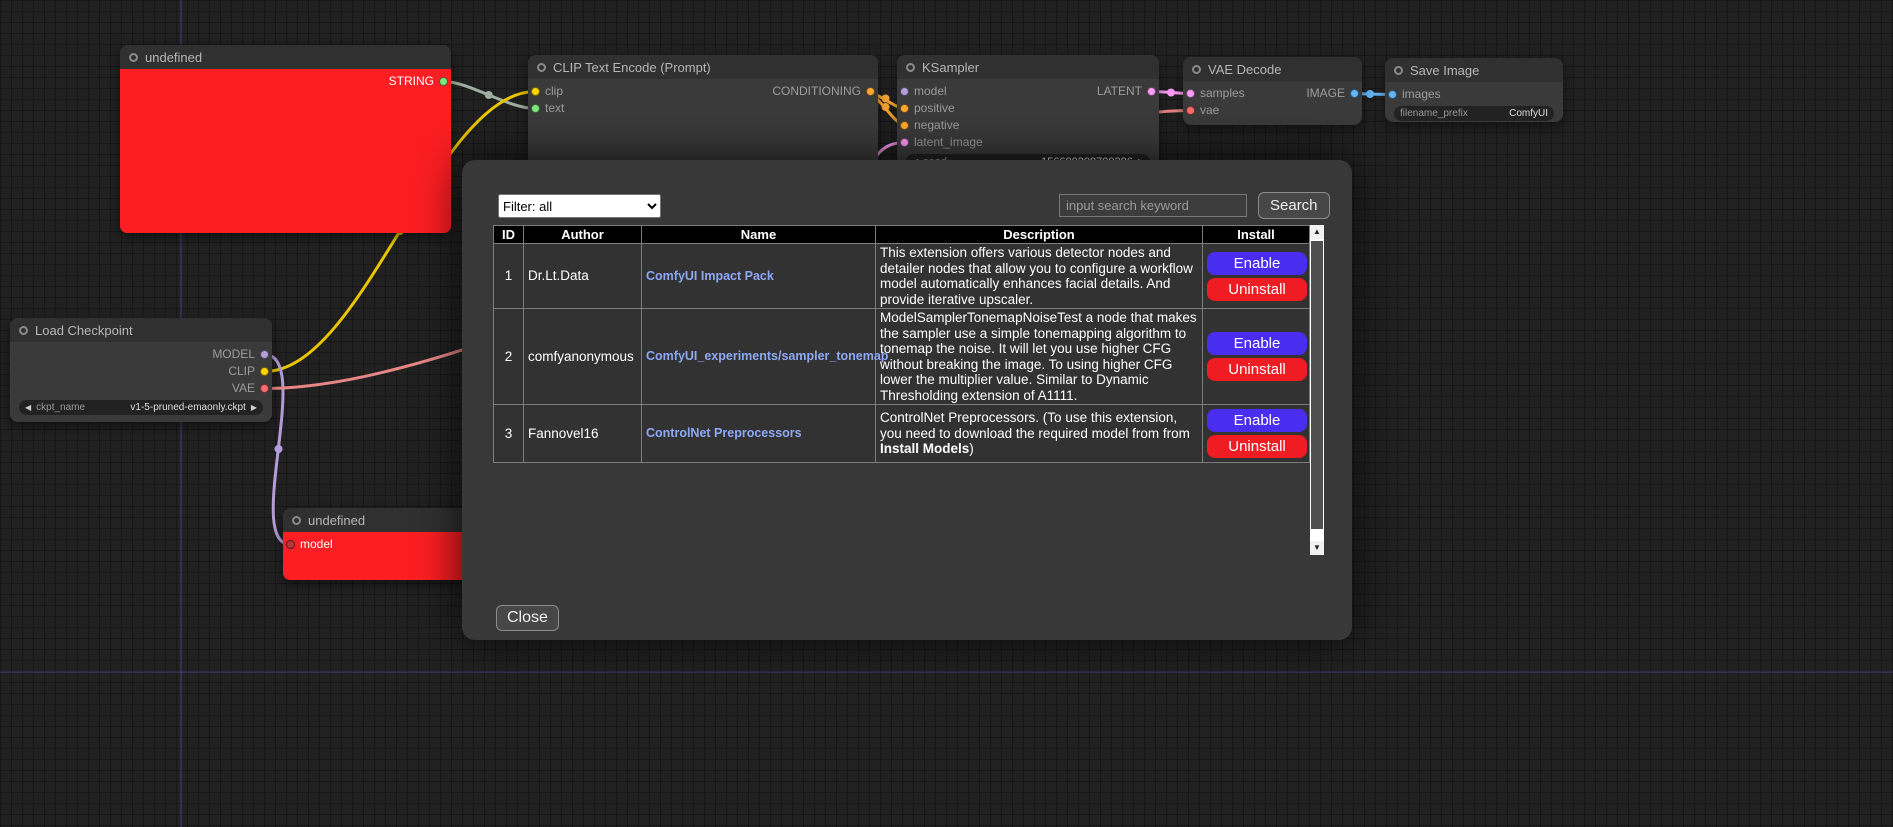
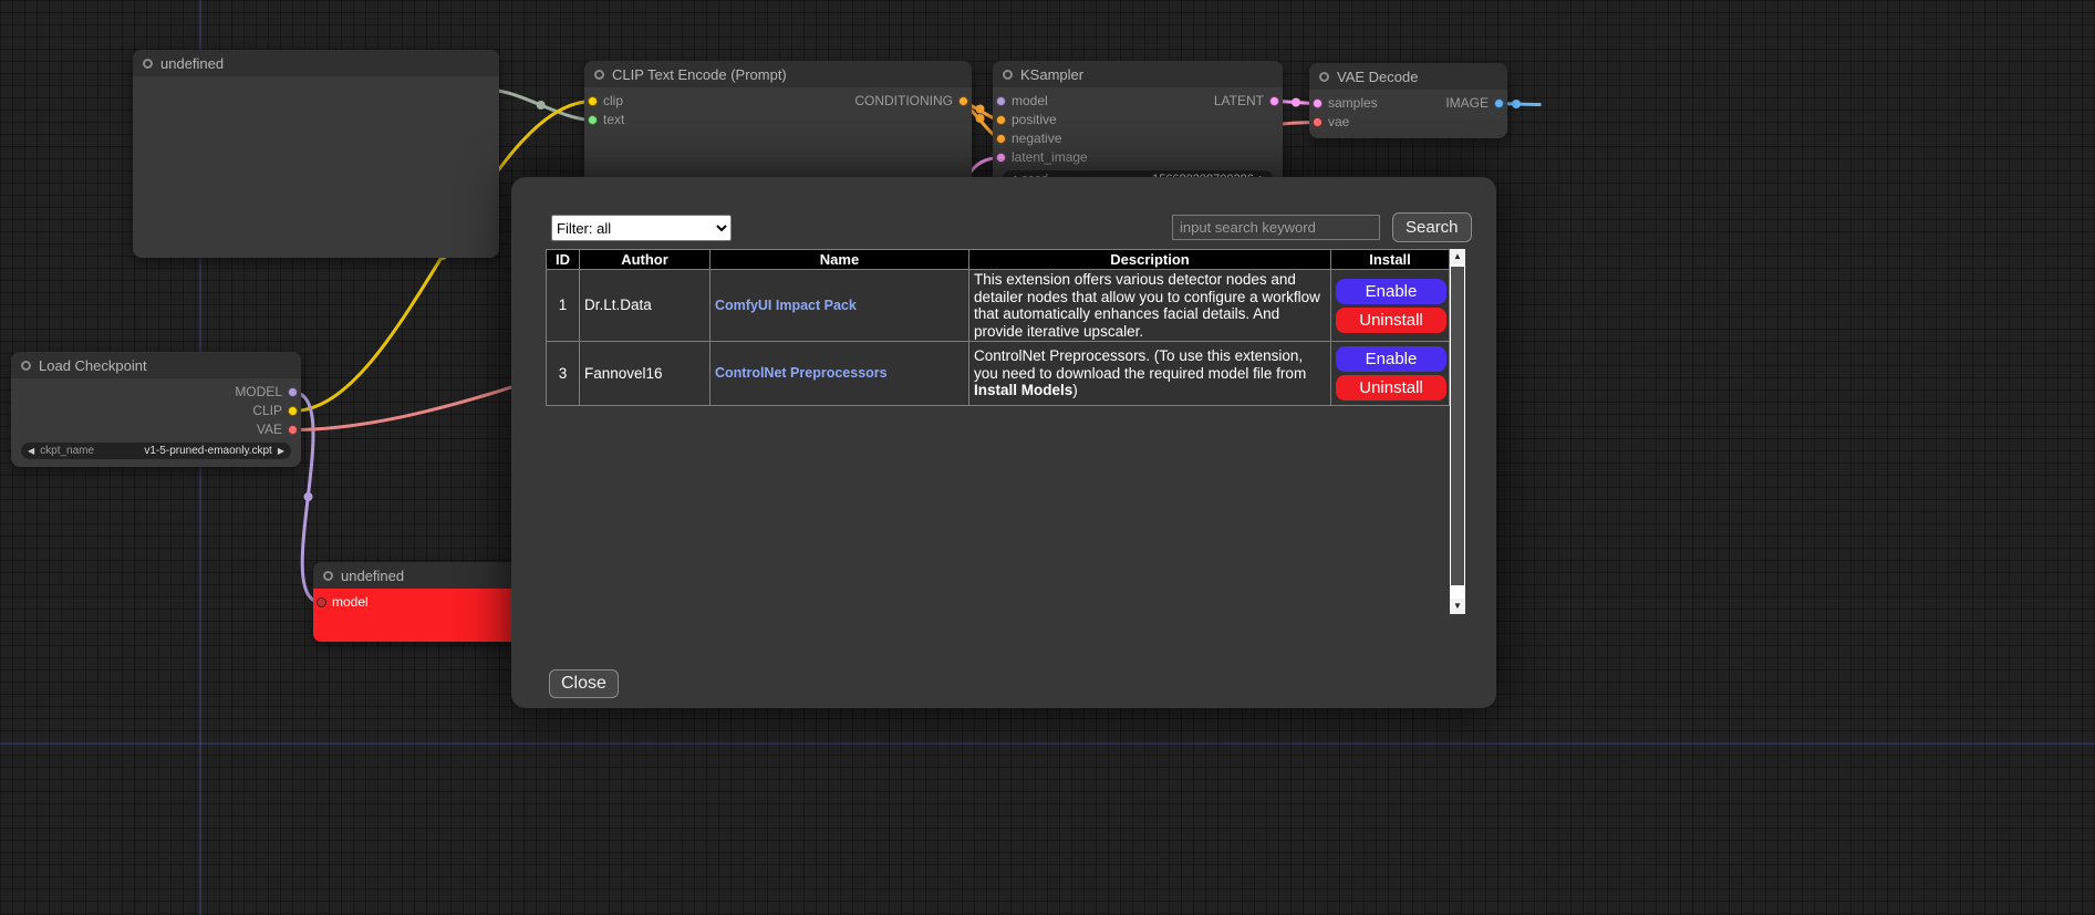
  undefined
- STRING
  CLIP Text Encode (Prompt)
  CONDITIONING
  clip
  text
  KSampler
  LATENT
  model
  positive
  negative
  latent_image
  VAE Decode
  IMAGE
  samples
  vae
- Save Image
- images
- filename_prefix
- ComfyUI
  Load Checkpoint
  MODEL
  CLIP
  VAE
  ◀
  ckpt_name
  v1-5-pruned-emaonly.ckpt
  ▶
  undefined
  model
  Filter: all
  input search keyword
  Search
  ID	Author	Name	Description	Install
- 1	Dr.Lt.Data	ComfyUI Impact Pack	This extension offers various detector nodes and detailer nodes that allow you to configure a workflow model automatically enhances facial details. And provide iterative upscaler.	Enable Uninstall
+ 1	Dr.Lt.Data	ComfyUI Impact Pack	This extension offers various detector nodes and detailer nodes that allow you to configure a workflow that automatically enhances facial details. And provide iterative upscaler.	Enable Uninstall
- 2	comfyanonymous	ComfyUI_experiments/sampler_tonemap	ModelSamplerTonemapNoiseTest a node that makes the sampler use a simple tonemapping algorithm to tonemap the noise. It will let you use higher CFG without breaking the image. To using higher CFG lower the multiplier value. Similar to Dynamic Thresholding extension of A1111.	Enable Uninstall
- 3	Fannovel16	ControlNet Preprocessors	ControlNet Preprocessors. (To use this extension, you need to download the required model from from Install Models)	Enable Uninstall
+ 3	Fannovel16	ControlNet Preprocessors	ControlNet Preprocessors. (To use this extension, you need to download the required model file from Install Models)	Enable Uninstall
  ▲
  ▼
  Close
